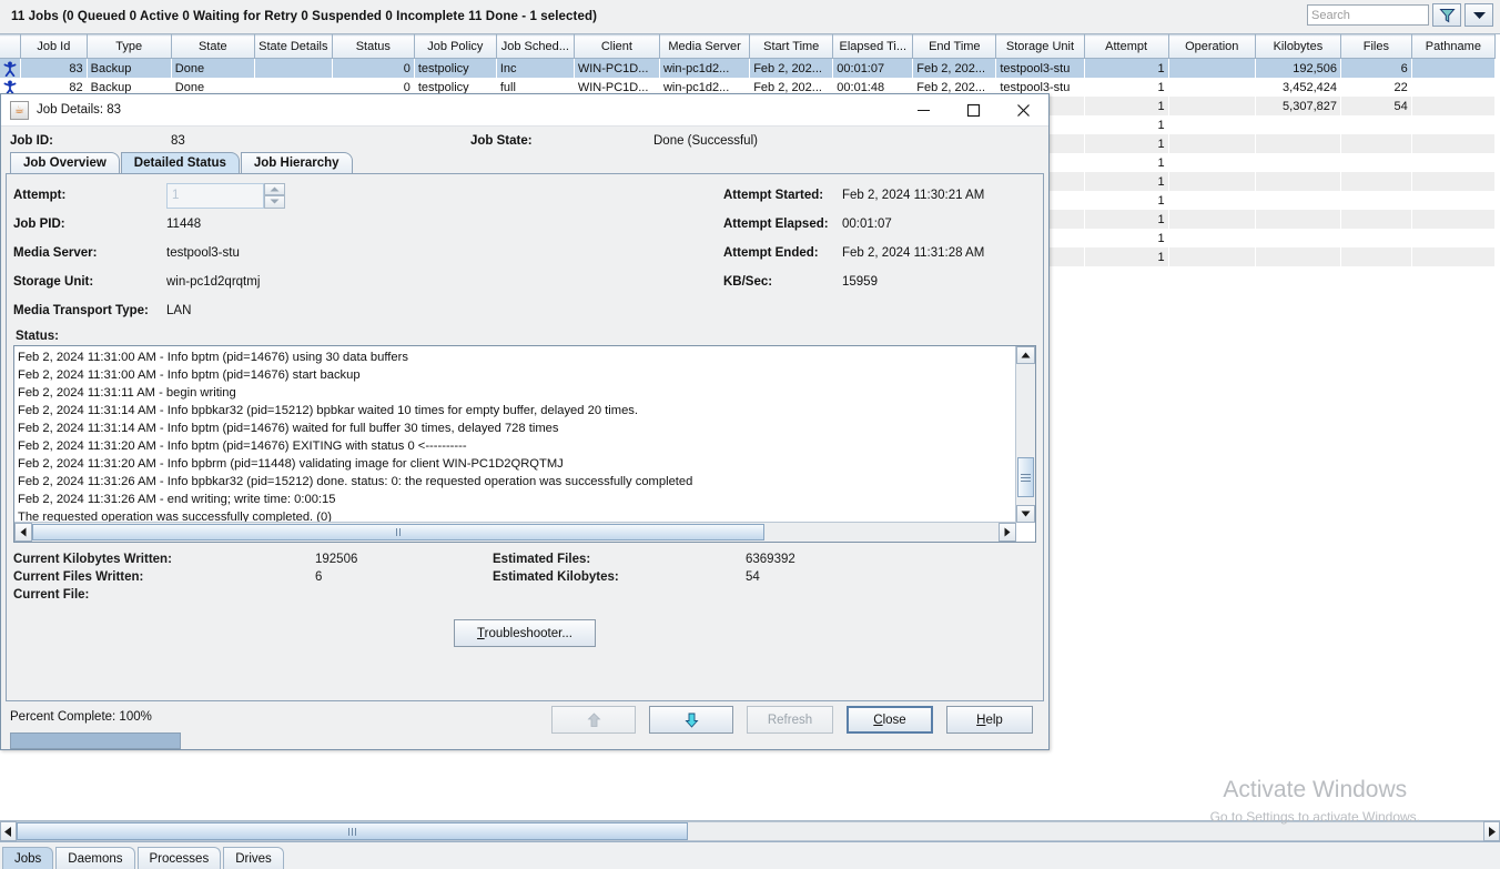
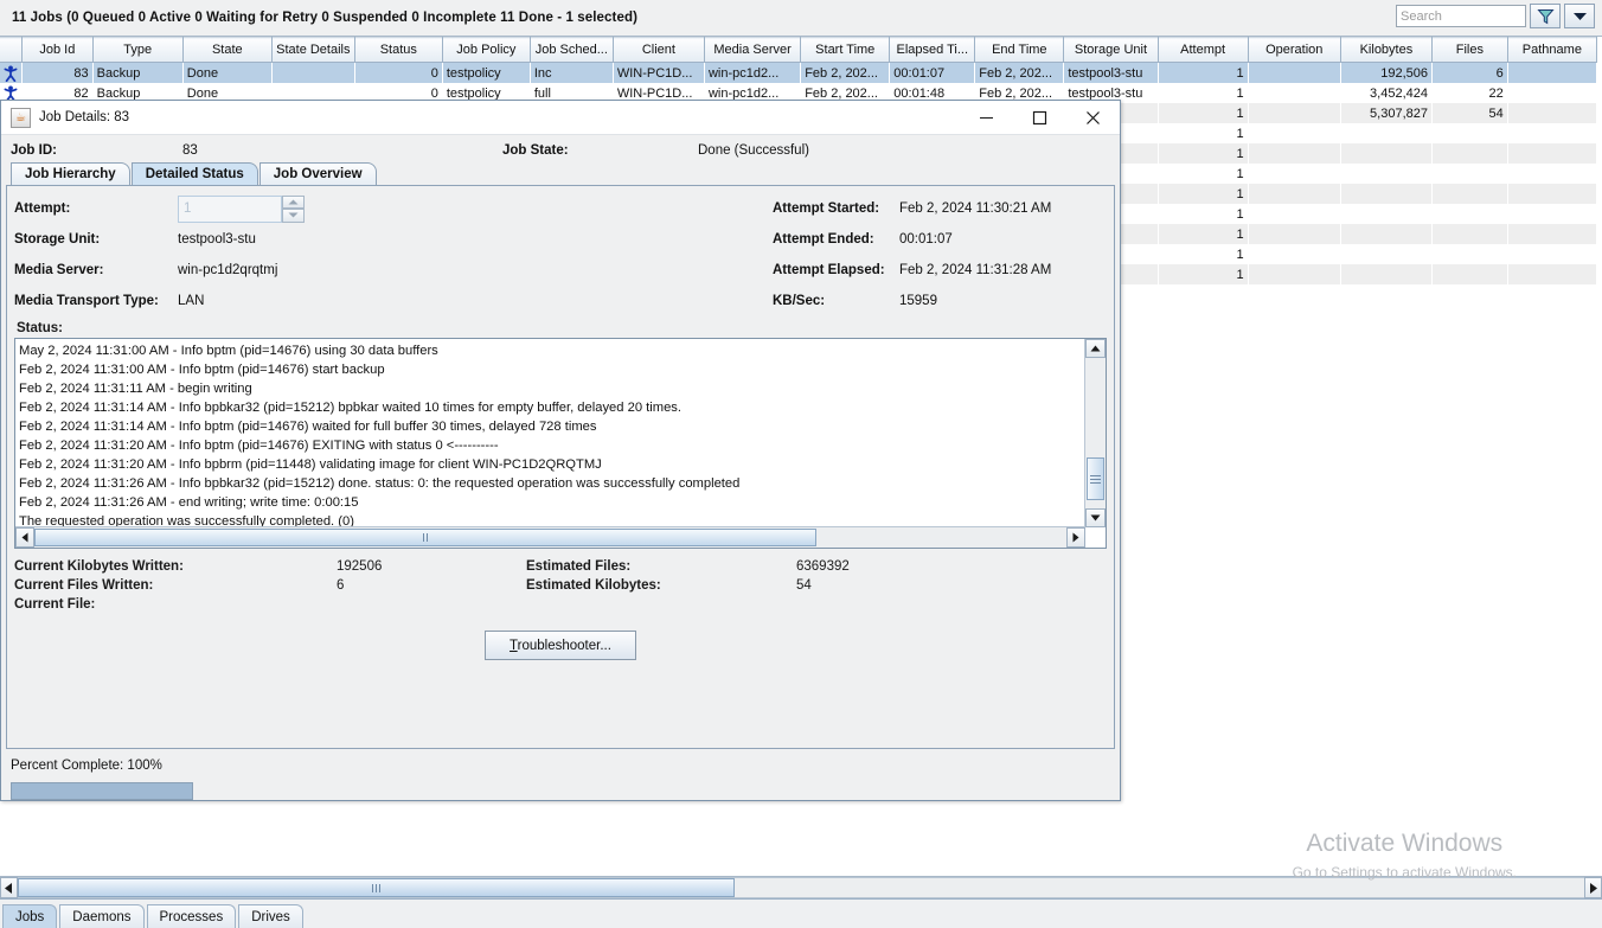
  11 Jobs (0 Queued 0 Active 0 Waiting for Retry 0 Suspended 0 Incomplete 11 Done - 1 selected)
  Search
  	Job Id	Type	State	State Details	Status	Job Policy	Job Sched...	Client	Media Server	Start Time	Elapsed Ti...	End Time	Storage Unit	Attempt	Operation	Kilobytes	Files	Pathname
  	83	Backup	Done		0	testpolicy	Inc	WIN-PC1D...	win-pc1d2...	Feb 2, 202...	00:01:07	Feb 2, 202...	testpool3-stu	1		192,506	6
  	82	Backup	Done		0	testpolicy	full	WIN-PC1D...	win-pc1d2...	Feb 2, 202...	00:01:48	Feb 2, 202...	testpool3-stu	1		3,452,424	22
  														1
  														1
  														1
  														1
  														1
  														1
  														1
  														1
  Jobs
  Daemons
  Processes
  Drives
  Activate Windows
  Go to Settings to activate Windows.
  ☕
  Job Details: 83
  Job ID:
  83
  Job State:
  Done (Successful)
- Job Overview
+ Job Hierarchy
  Detailed Status
- Job Hierarchy
+ Job Overview
  Attempt:
  1
- Job PID:
- 11448
- Media Server:
+ Storage Unit:
  testpool3-stu
- Storage Unit:
+ Media Server:
  win-pc1d2qrqtmj
  Media Transport Type:
  LAN
  Attempt Started:
  Feb 2, 2024 11:30:21 AM
- Attempt Elapsed:
+ Attempt Ended:
  00:01:07
- Attempt Ended:
+ Attempt Elapsed:
  Feb 2, 2024 11:31:28 AM
  KB/Sec:
  15959
  Status:
- Feb 2, 2024 11:31:00 AM - Info bptm (pid=14676) using 30 data buffers
+ May 2, 2024 11:31:00 AM - Info bptm (pid=14676) using 30 data buffers
  Feb 2, 2024 11:31:00 AM - Info bptm (pid=14676) start backup
  Feb 2, 2024 11:31:11 AM - begin writing
  Feb 2, 2024 11:31:14 AM - Info bpbkar32 (pid=15212) bpbkar waited 10 times for empty buffer, delayed 20 times.
  Feb 2, 2024 11:31:14 AM - Info bptm (pid=14676) waited for full buffer 30 times, delayed 728 times
  Feb 2, 2024 11:31:20 AM - Info bptm (pid=14676) EXITING with status 0 <----------
  Feb 2, 2024 11:31:20 AM - Info bpbrm (pid=11448) validating image for client WIN-PC1D2QRQTMJ
  Feb 2, 2024 11:31:26 AM - Info bpbkar32 (pid=15212) done. status: 0: the requested operation was successfully completed
  Feb 2, 2024 11:31:26 AM - end writing; write time: 0:00:15
  The requested operation was successfully completed. (0)
  Current Kilobytes Written:
  192506
  Current Files Written:
  6
  Current File:
  Estimated Files:
  6369392
  Estimated Kilobytes:
  54
  Troubleshooter...
  Percent Complete: 100%
- Refresh
- Close
- Help
